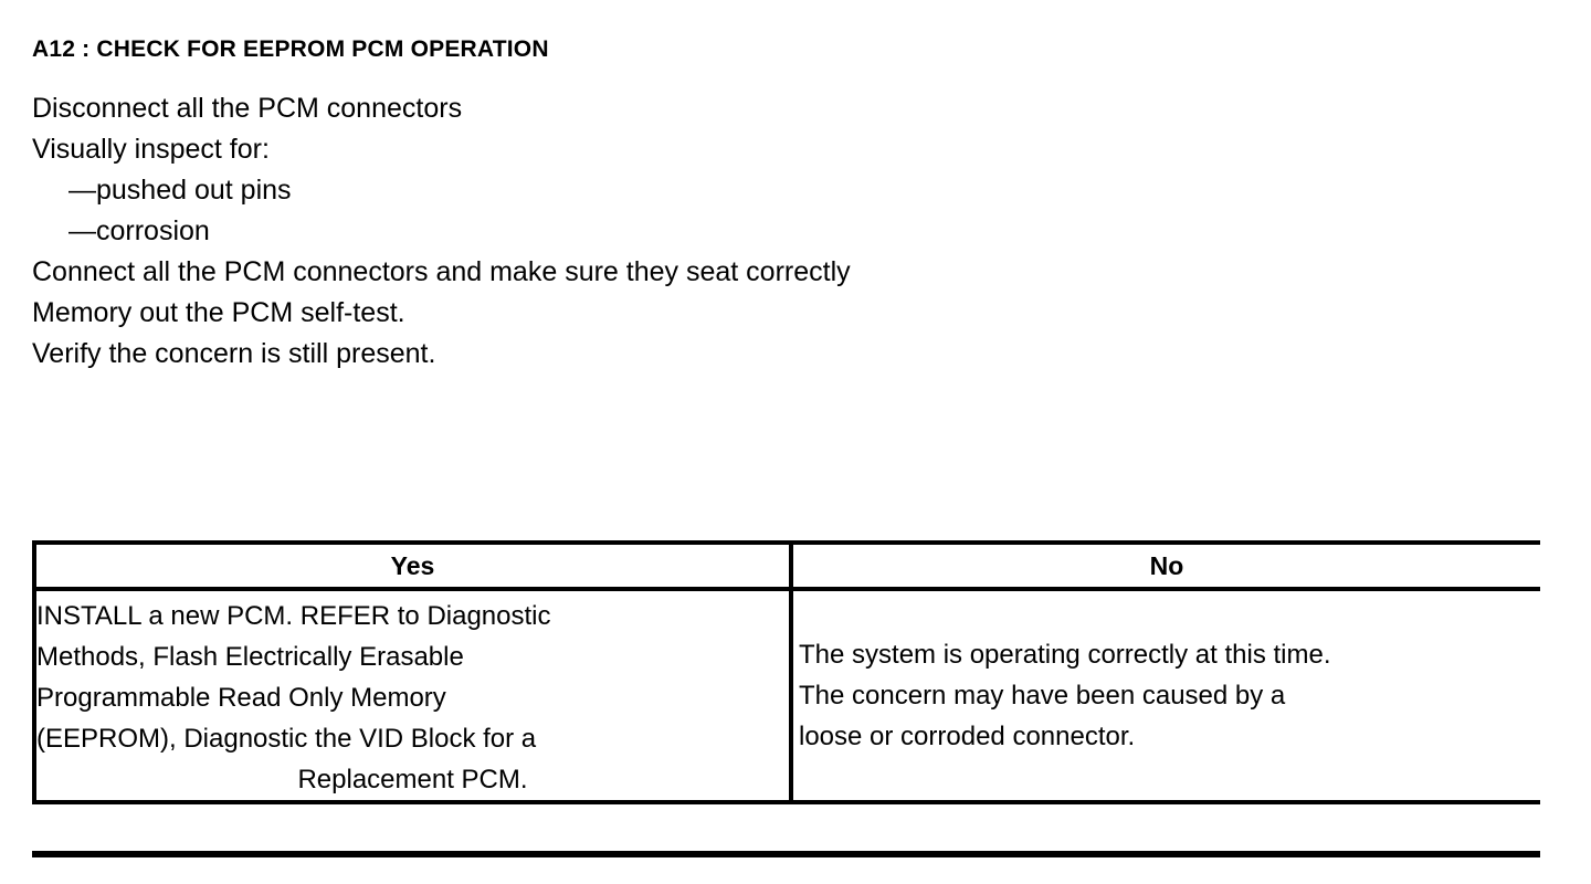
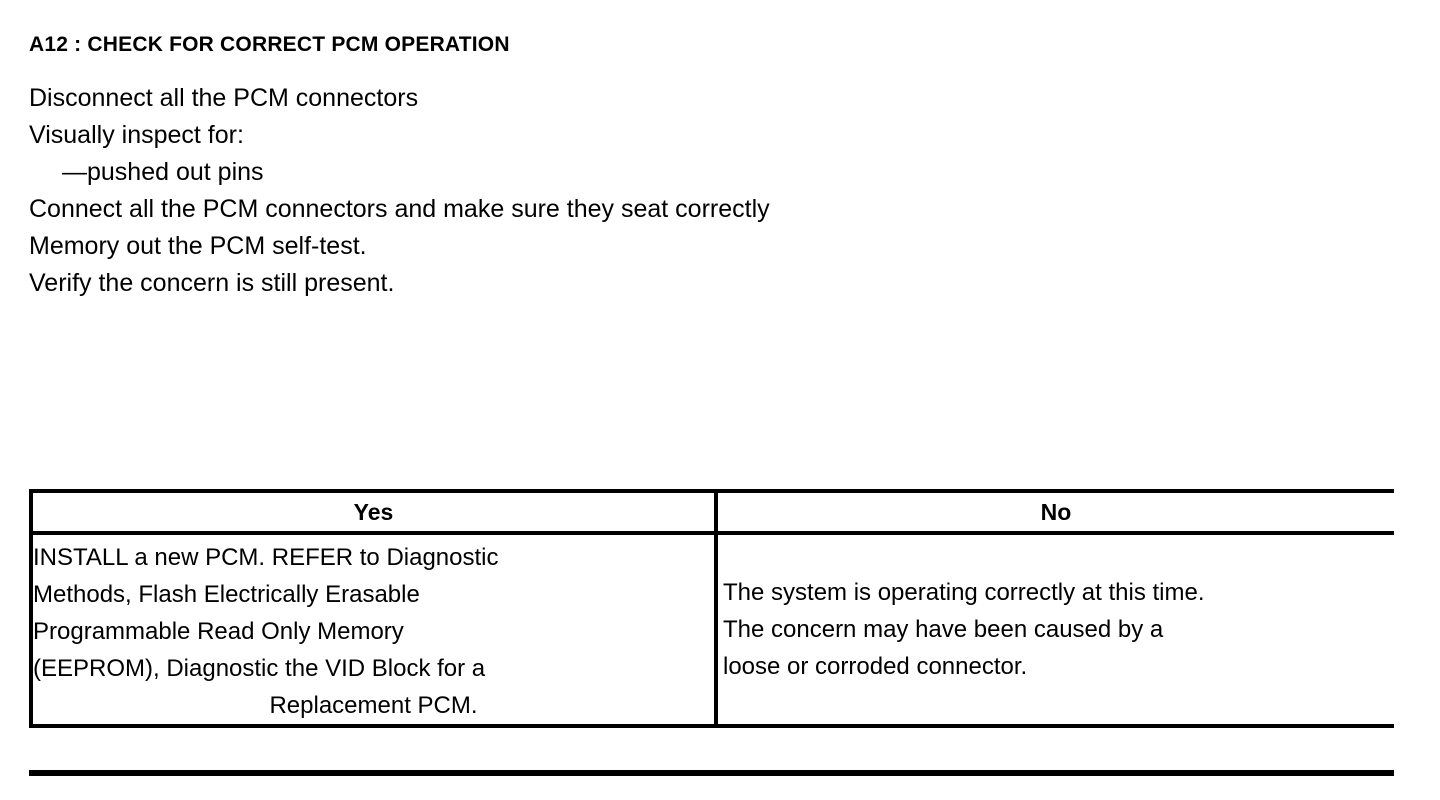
- A12 : CHECK FOR EEPROM PCM OPERATION
+ A12 : CHECK FOR CORRECT PCM OPERATION
  Disconnect all the PCM connectors
  Visually inspect for:
  —pushed out pins
- —corrosion
  Connect all the PCM connectors and make sure they seat correctly
  Memory out the PCM self-test.
  Verify the concern is still present.
  Yes	No
  INSTALL a new PCM. REFER to Diagnostic Methods, Flash Electrically Erasable Programmable Read Only Memory (EEPROM), Diagnostic the VID Block for a Replacement PCM.	The system is operating correctly at this time. The concern may have been caused by a loose or corroded connector.
